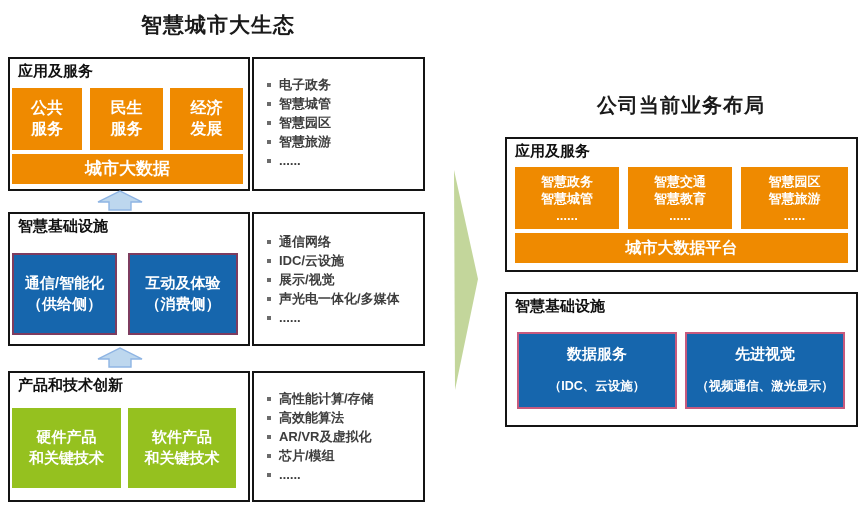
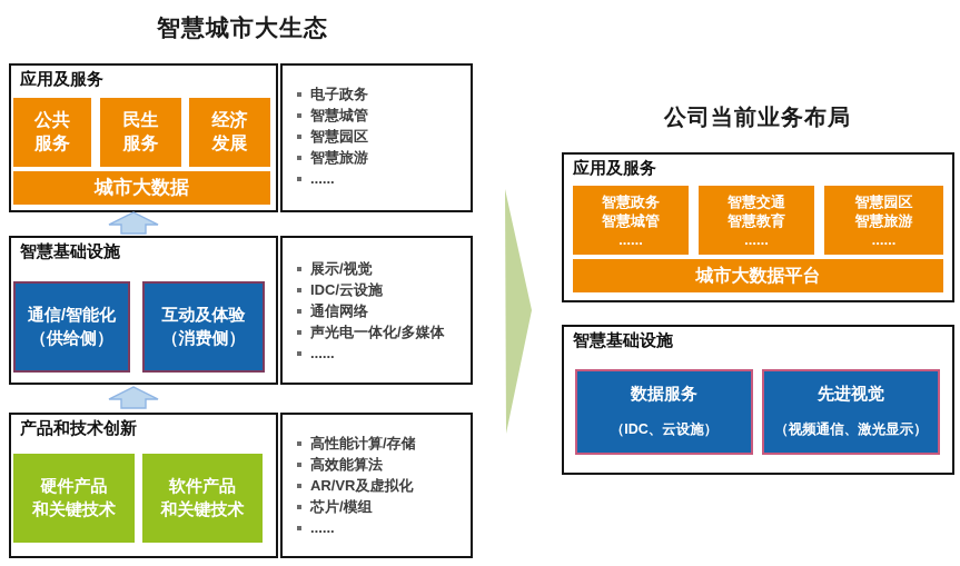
  智慧城市大生态
  公司当前业务布局
  应用及服务
  公共
  服务
  民生
  服务
  经济
  发展
  城市大数据
  电子政务
  智慧城管
  智慧园区
  智慧旅游
  ......
  智慧基础设施
  通信/智能化
  （供给侧）
  互动及体验
  （消费侧）
- 通信网络
+ 展示/视觉
  IDC/云设施
- 展示/视觉
+ 通信网络
  声光电一体化/多媒体
  ......
  产品和技术创新
  硬件产品
  和关键技术
  软件产品
  和关键技术
  高性能计算/存储
  高效能算法
  AR/VR及虚拟化
  芯片/模组
  ......
  应用及服务
  智慧政务
  智慧城管
  ......
  智慧交通
  智慧教育
  ......
  智慧园区
  智慧旅游
  ......
  城市大数据平台
  智慧基础设施
  数据服务
  （IDC、云设施）
  先进视觉
  （视频通信、激光显示）
